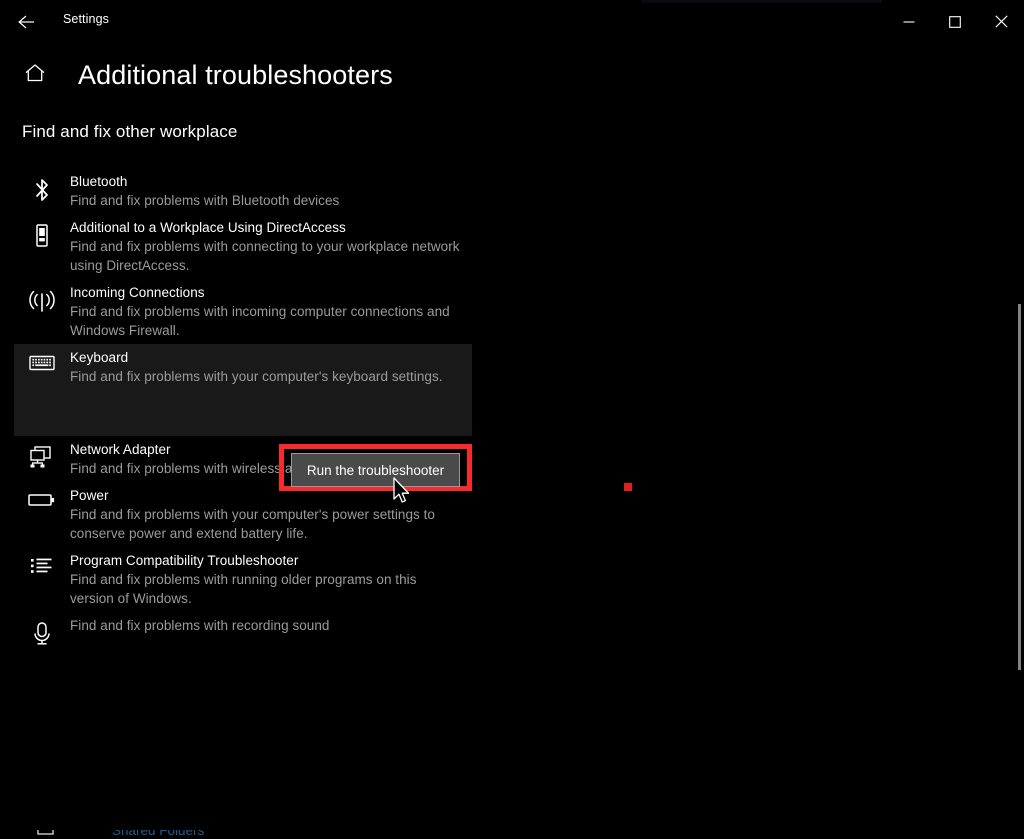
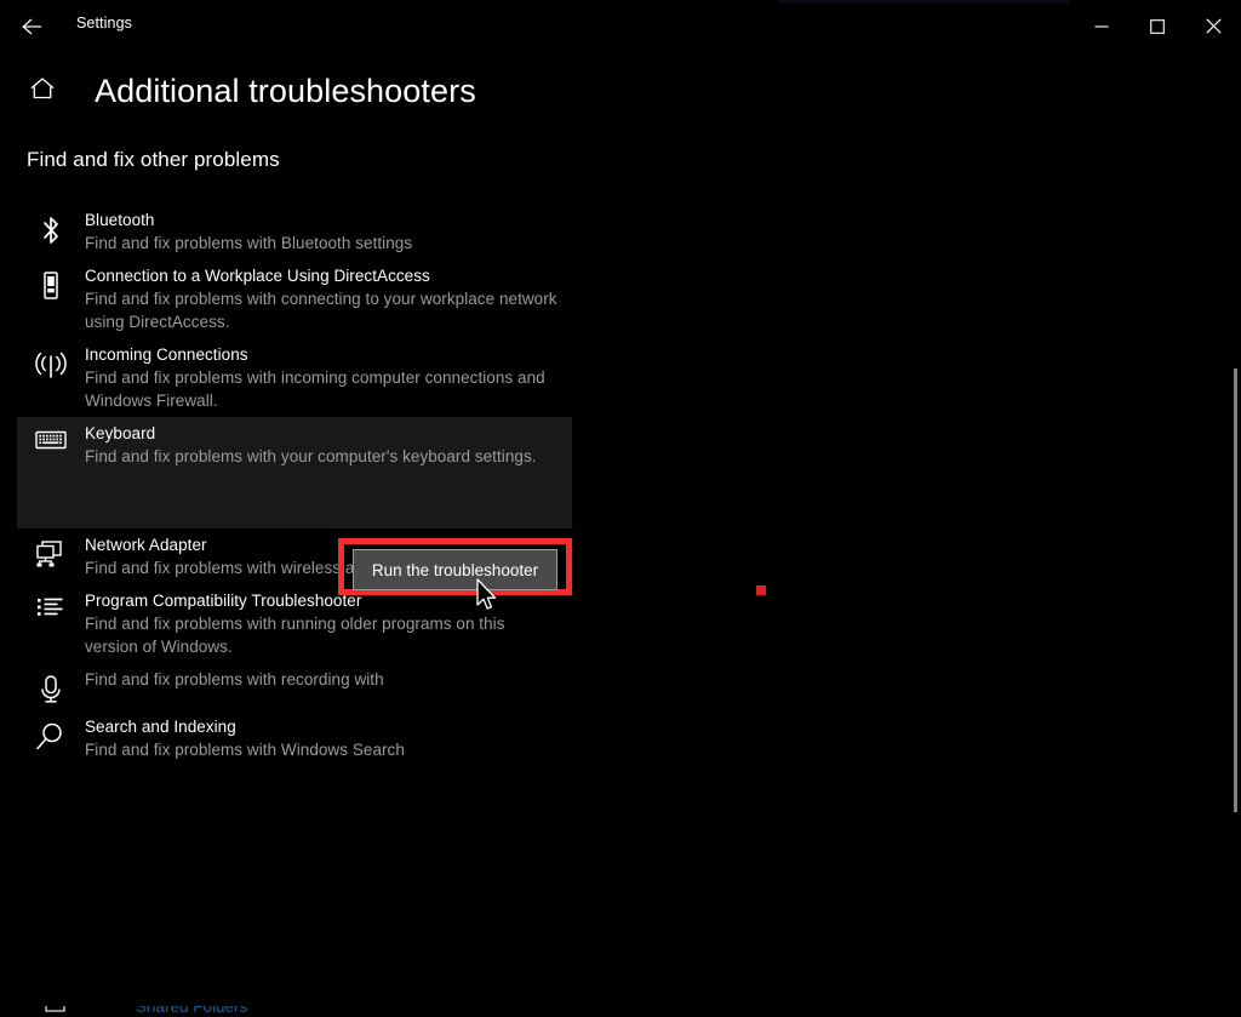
  Settings
  Additional troubleshooters
- Find and fix other workplace
+ Find and fix other problems
  Bluetooth
- Find and fix problems with Bluetooth devices
+ Find and fix problems with Bluetooth settings
- Additional to a Workplace Using DirectAccess
+ Connection to a Workplace Using DirectAccess
  Find and fix problems with connecting to your workplace network using DirectAccess.
  Incoming Connections
  Find and fix problems with incoming computer connections and Windows Firewall.
  Keyboard
  Find and fix problems with your computer's keyboard settings.
  Network Adapter
- Power
- Find and fix problems with your computer's power settings to conserve power and extend battery life.
  Program Compatibility Troubleshooter
  Find and fix problems with running older programs on this version of Windows.
- Find and fix problems with recording sound
+ Find and fix problems with recording with
+ Search and Indexing
+ Find and fix problems with Windows Search
  Shared Folders
  Run the troubleshooter
